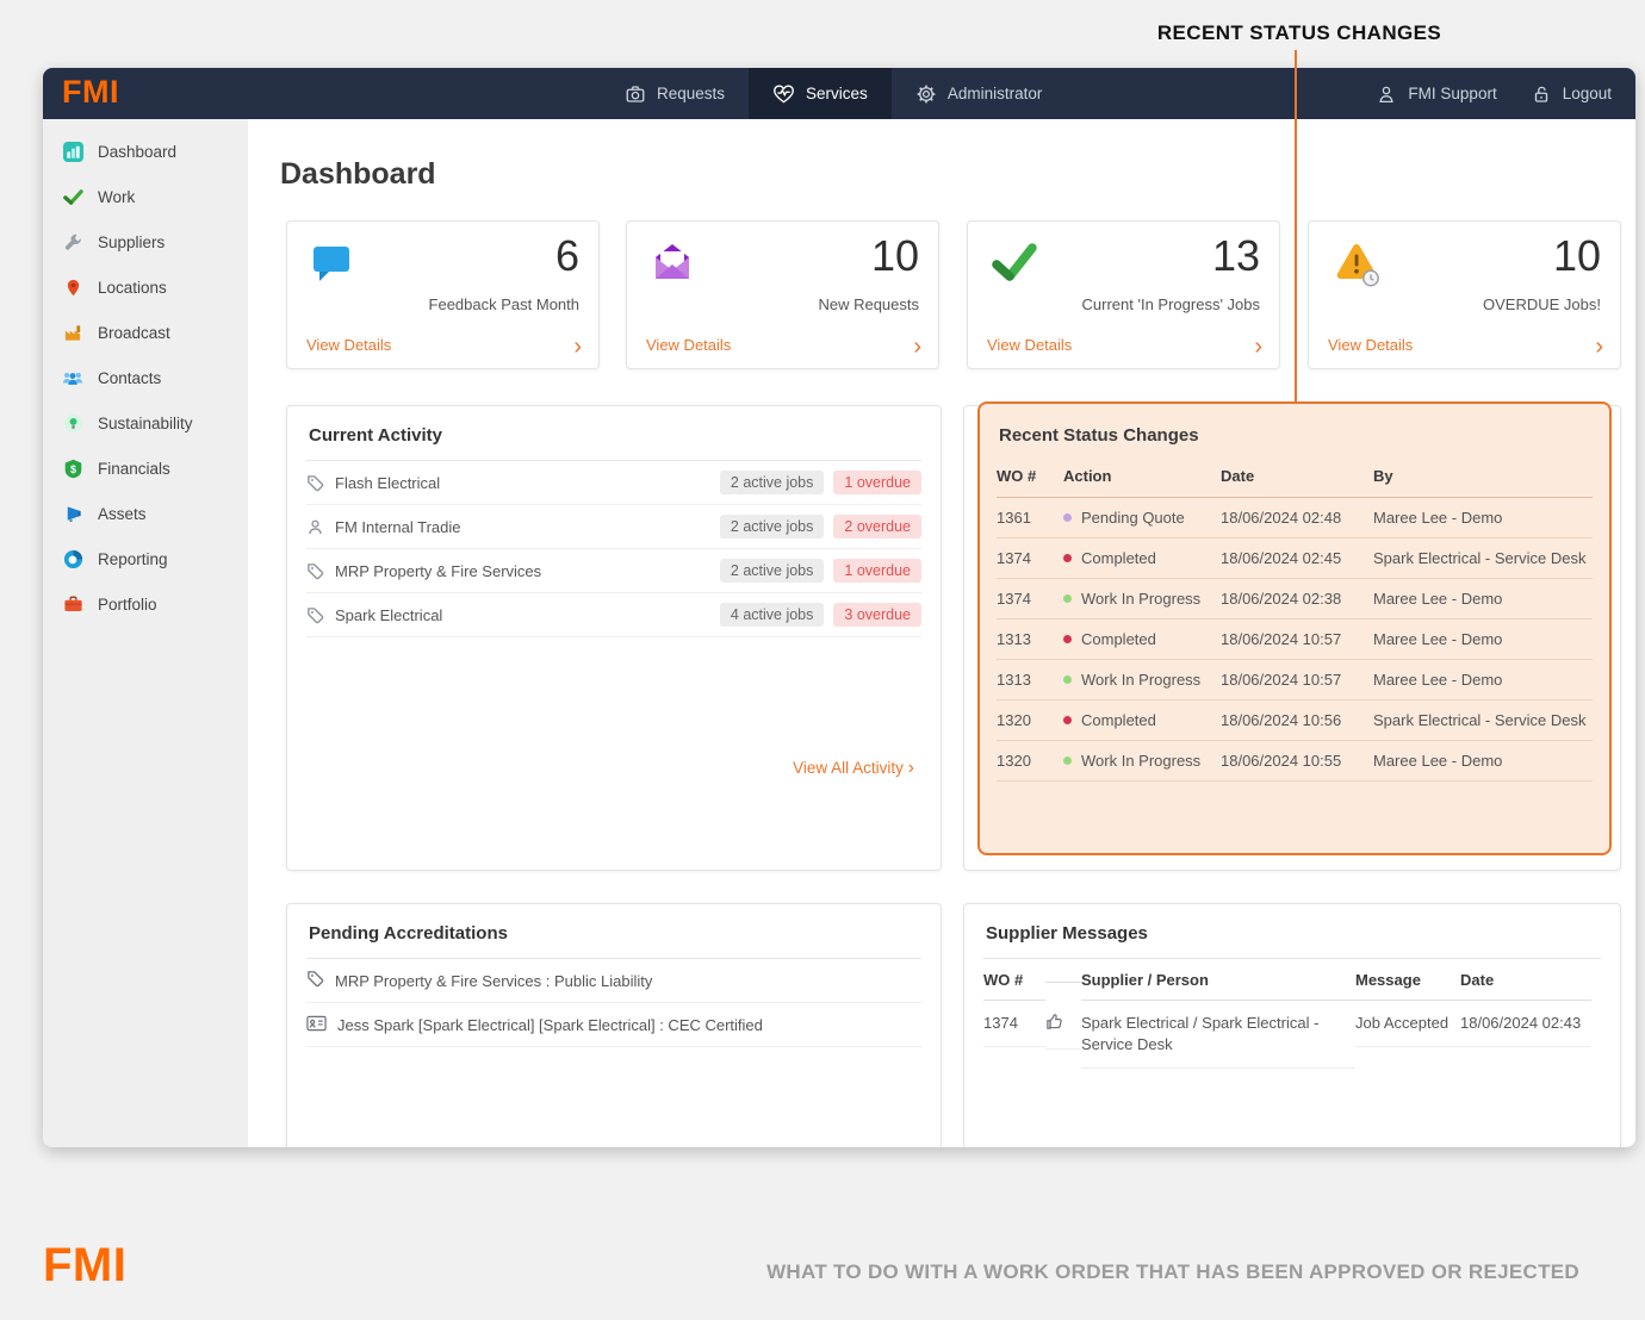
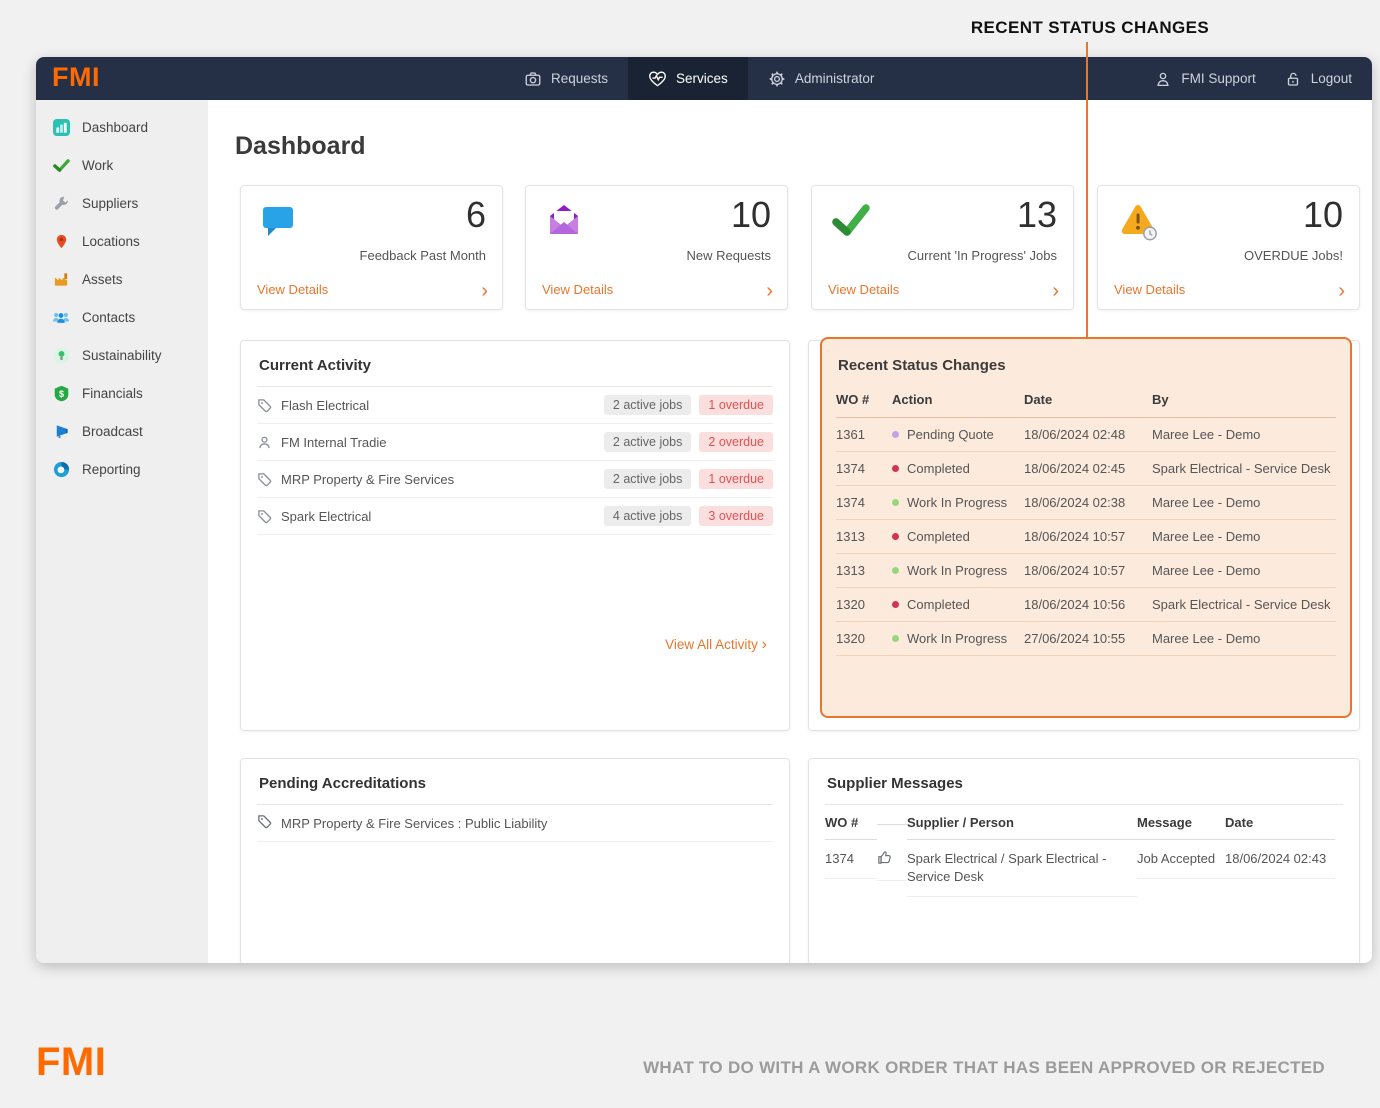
  RECENT STATUS CHANGES
  FMI
  Requests
  Services
  Administrator
  FMI Support
  Logout
  Dashboard
  Work
  Suppliers
  Locations
- Broadcast
+ Assets
  Contacts
  Sustainability
  $
  Financials
- Assets
+ Broadcast
  Reporting
- Portfolio
  Dashboard
  6
  Feedback Past Month
  View Details
  ›
  10
  New Requests
  View Details
  ›
  13
  Current 'In Progress' Jobs
  View Details
  ›
  10
  OVERDUE Jobs!
  View Details
  ›
  Current Activity
  Flash Electrical
  2 active jobs
  1 overdue
  FM Internal Tradie
  2 active jobs
  2 overdue
  MRP Property & Fire Services
  2 active jobs
  1 overdue
  Spark Electrical
  4 active jobs
  3 overdue
  View All Activity ›
  Recent Status Changes
  WO #
  Action
  Date
  By
  1361
  Pending Quote
  18/06/2024 02:48
  Maree Lee - Demo
  1374
  Completed
  18/06/2024 02:45
  Spark Electrical - Service Desk
  1374
  Work In Progress
  18/06/2024 02:38
  Maree Lee - Demo
  1313
  Completed
  18/06/2024 10:57
  Maree Lee - Demo
  1313
  Work In Progress
  18/06/2024 10:57
  Maree Lee - Demo
  1320
  Completed
  18/06/2024 10:56
  Spark Electrical - Service Desk
  1320
  Work In Progress
- 18/06/2024 10:55
+ 27/06/2024 10:55
  Maree Lee - Demo
  Pending Accreditations
  MRP Property & Fire Services : Public Liability
- Jess Spark [Spark Electrical] [Spark Electrical] : CEC Certified
  Supplier Messages
  WO #
  Supplier / Person
  Message
  Date
  1374
  Spark Electrical / Spark Electrical - Service Desk
  Job Accepted
  18/06/2024 02:43
  FMI
  WHAT TO DO WITH A WORK ORDER THAT HAS BEEN APPROVED OR REJECTED
